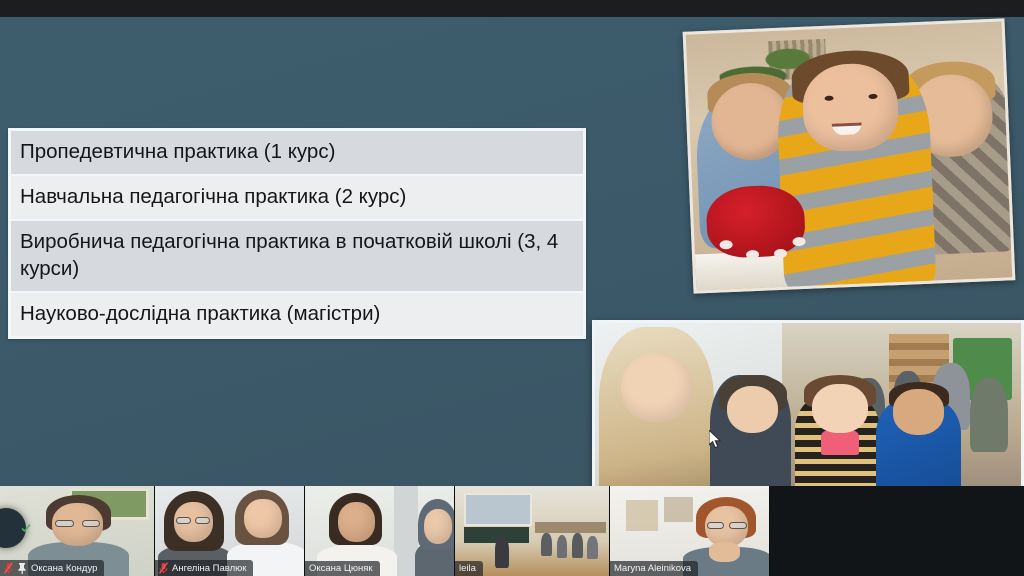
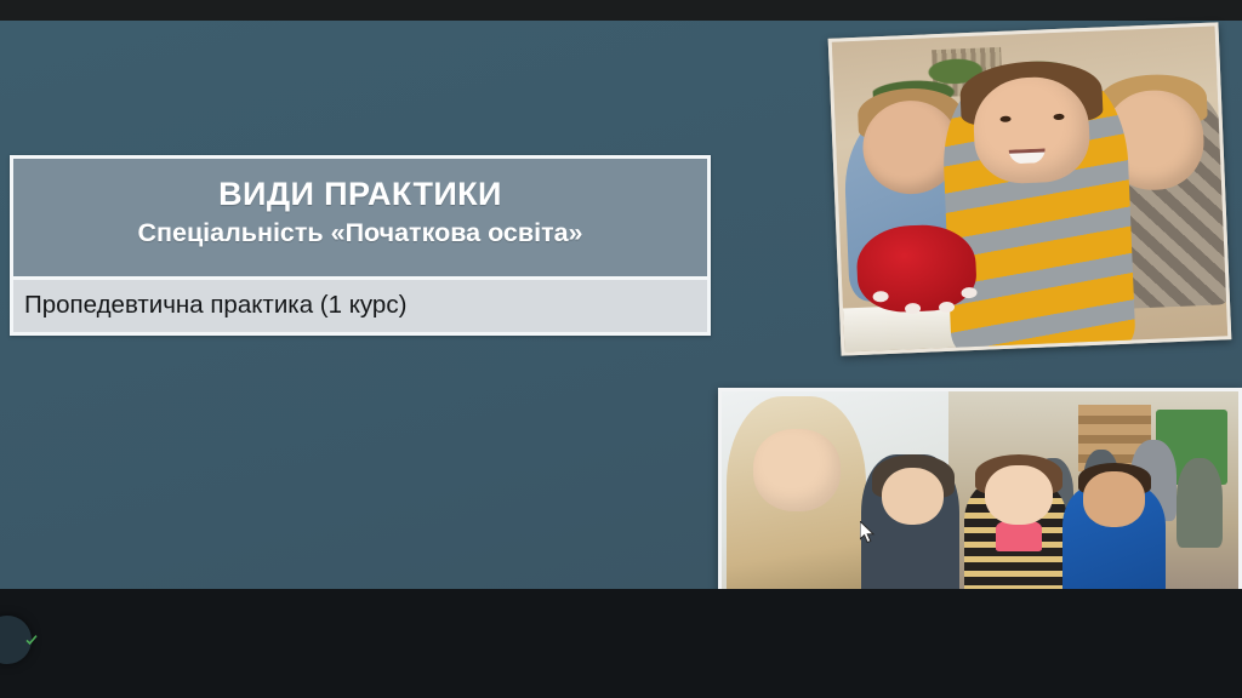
+ ВИДИ ПРАКТИКИ
+ Спеціальність «Початкова освіта»
  Пропедевтична практика (1 курс)
- Навчальна педагогічна практика (2 курс)
- Виробнича педагогічна практика в початковій школі (3, 4 курси)
- Науково-дослідна практика (магістри)
- Оксана Кондур
- Ангеліна Павлюк
- Оксана Цюняк
- leila
- Maryna Aleinikova
